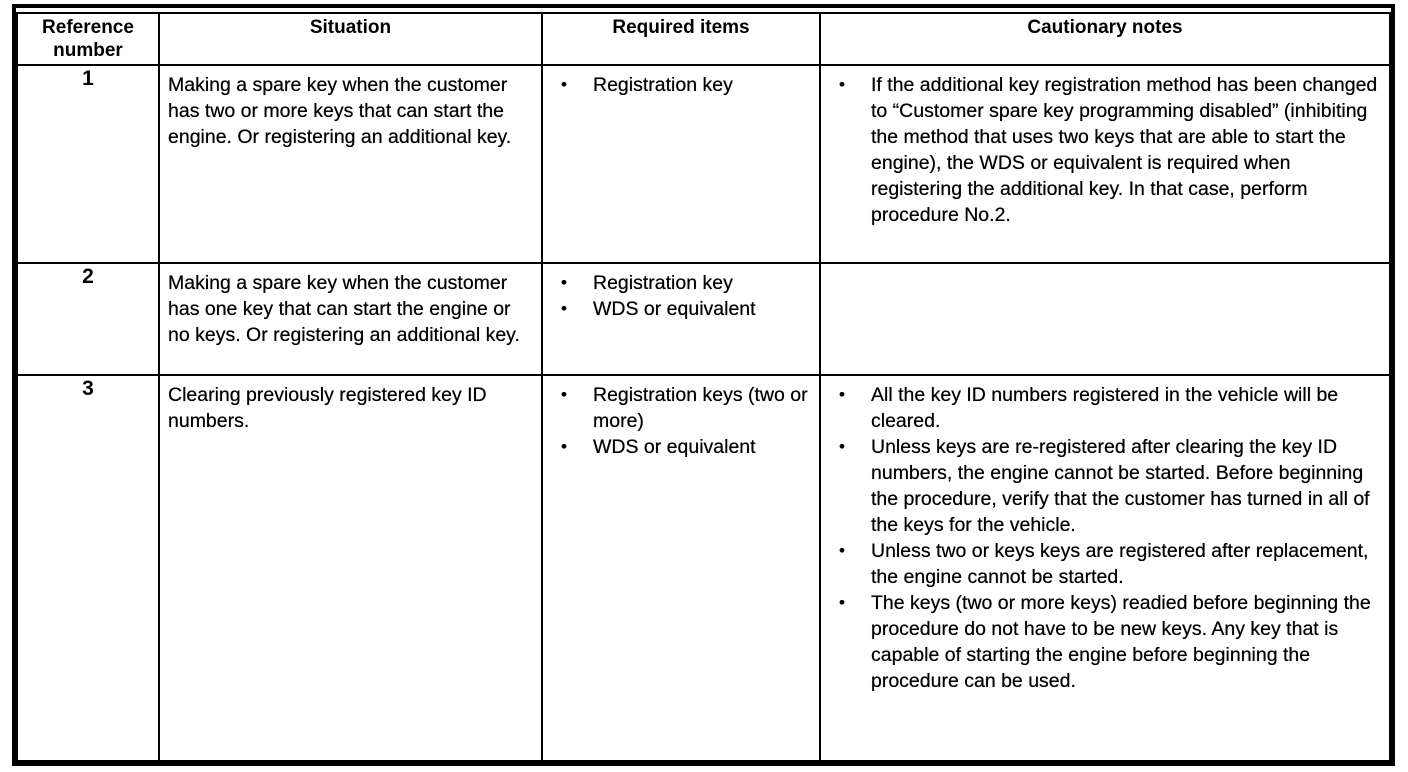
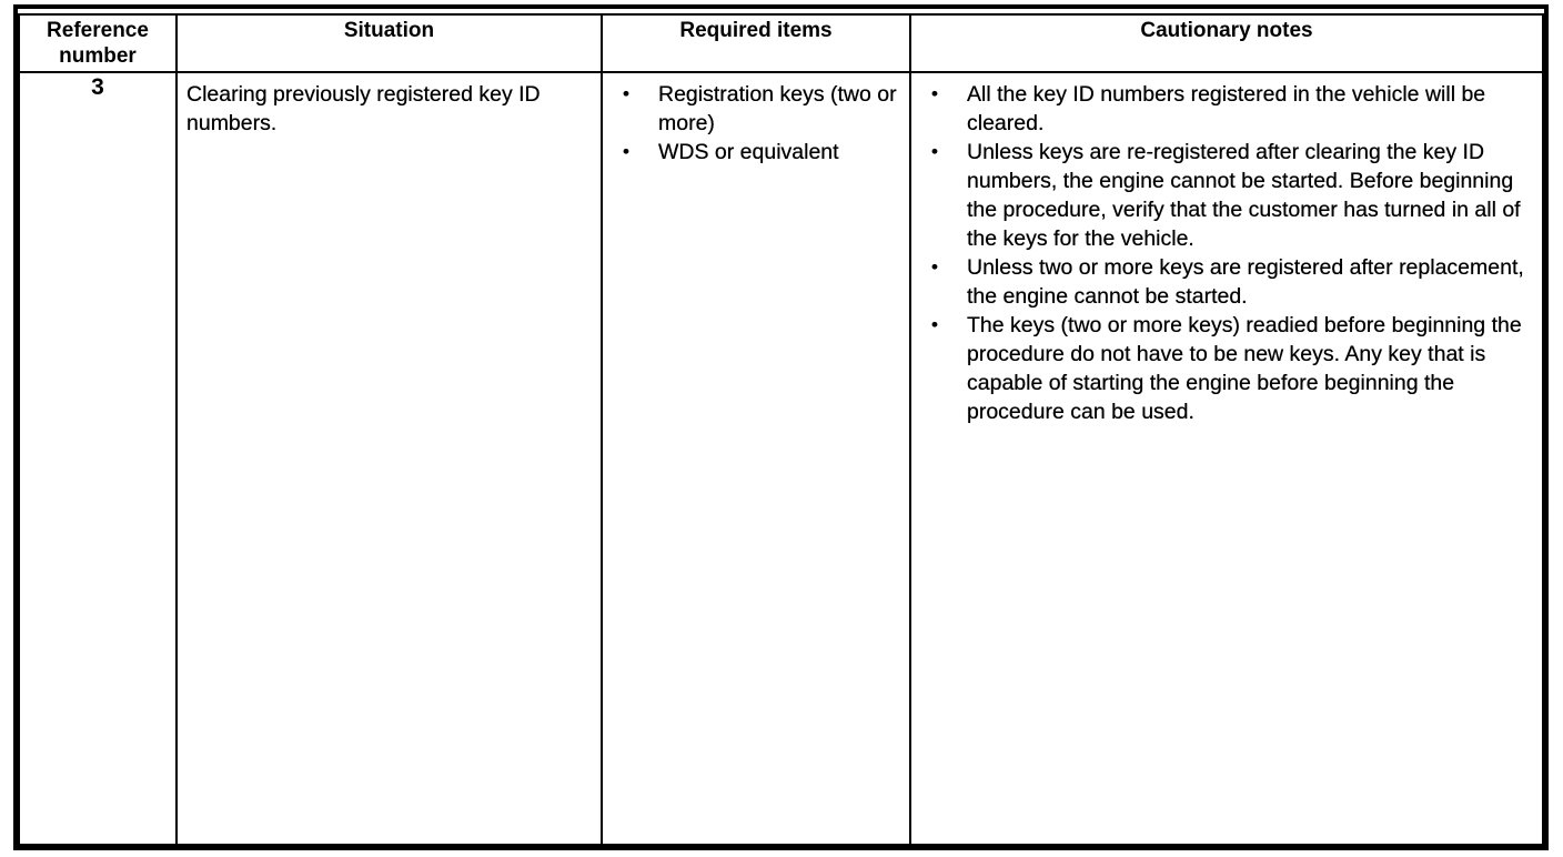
  Reference number	Situation	Required items	Cautionary notes
- 1	Making a spare key when the customer has two or more keys that can start the engine. Or registering an additional key.	• Registration key	• If the additional key registration method has been changed to “Customer spare key programming disabled” (inhibiting the method that uses two keys that are able to start the engine), the WDS or equivalent is required when registering the additional key. In that case, perform procedure No.2.
- 2	Making a spare key when the customer has one key that can start the engine or no keys. Or registering an additional key.	• Registration key • WDS or equivalent
- 3	Clearing previously registered key ID numbers.	• Registration keys (two or more) • WDS or equivalent	• All the key ID numbers registered in the vehicle will be cleared. • Unless keys are re-registered after clearing the key ID numbers, the engine cannot be started. Before beginning the procedure, verify that the customer has turned in all of the keys for the vehicle. • Unless two or keys keys are registered after replacement, the engine cannot be started. • The keys (two or more keys) readied before beginning the procedure do not have to be new keys. Any key that is capable of starting the engine before beginning the procedure can be used.
+ 3	Clearing previously registered key ID numbers.	• Registration keys (two or more) • WDS or equivalent	• All the key ID numbers registered in the vehicle will be cleared. • Unless keys are re-registered after clearing the key ID numbers, the engine cannot be started. Before beginning the procedure, verify that the customer has turned in all of the keys for the vehicle. • Unless two or more keys are registered after replacement, the engine cannot be started. • The keys (two or more keys) readied before beginning the procedure do not have to be new keys. Any key that is capable of starting the engine before beginning the procedure can be used.
